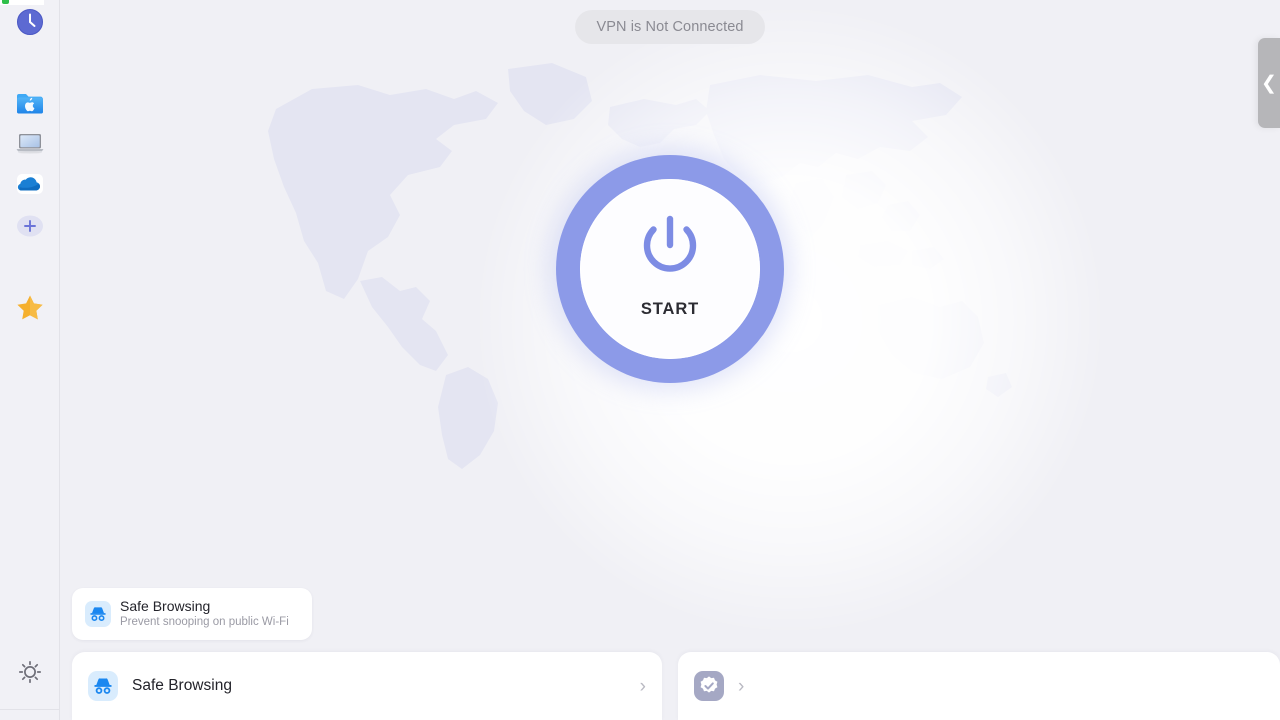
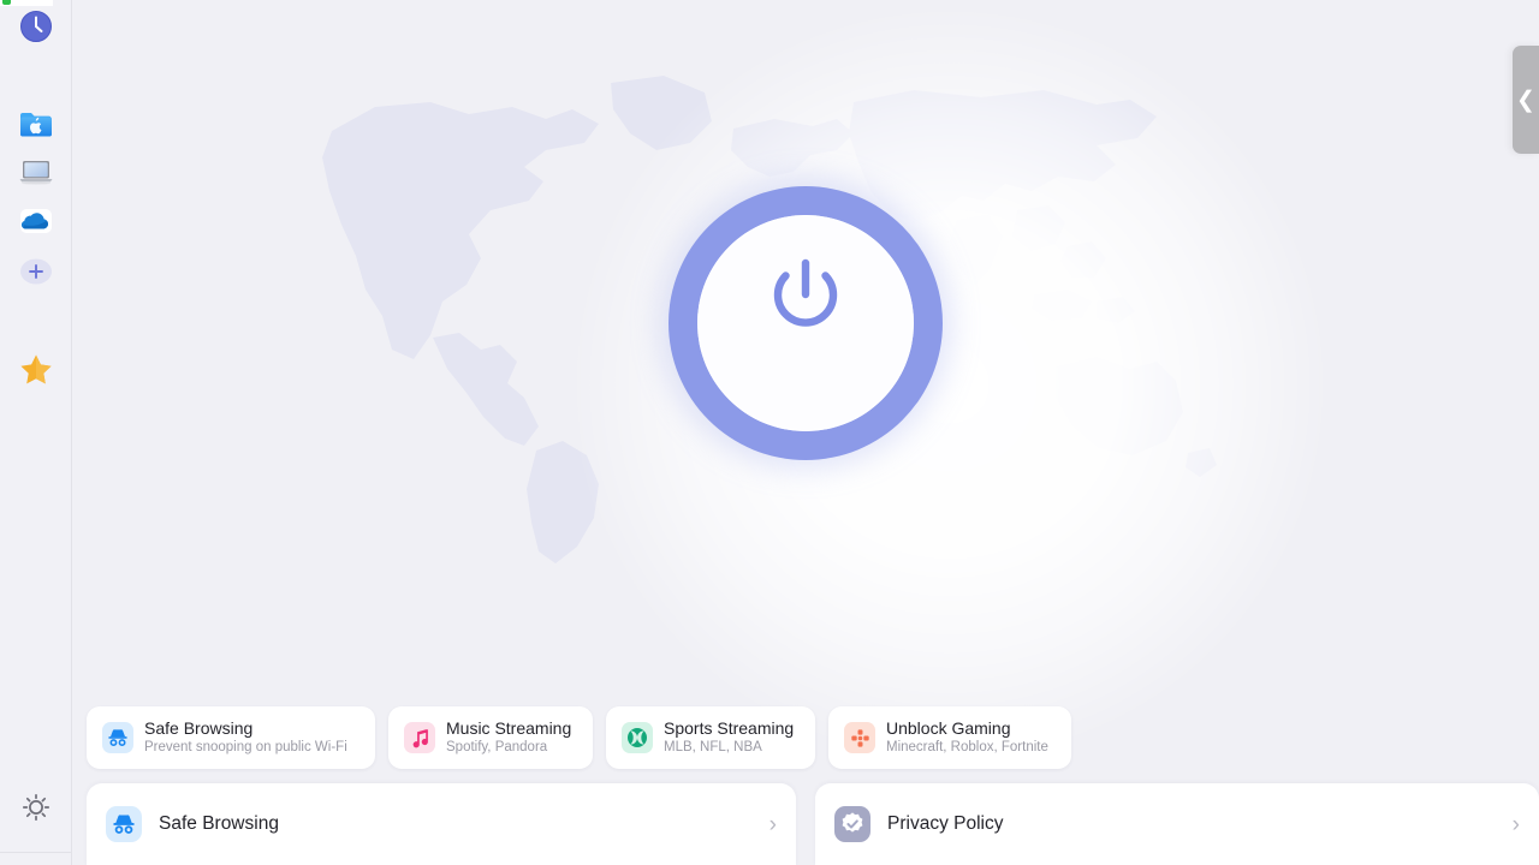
- VPN is Not Connected
- START
  ❮
  Safe Browsing
  Prevent snooping on public Wi-Fi
+ Music Streaming
+ Spotify, Pandora
+ Sports Streaming
+ MLB, NFL, NBA
+ Unblock Gaming
+ Minecraft, Roblox, Fortnite
  Safe Browsing
  ›
+ Privacy Policy
  ›
